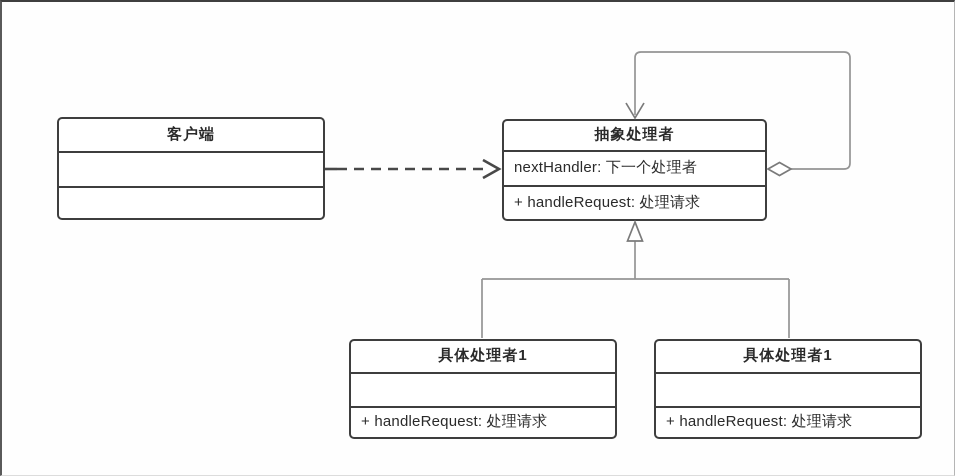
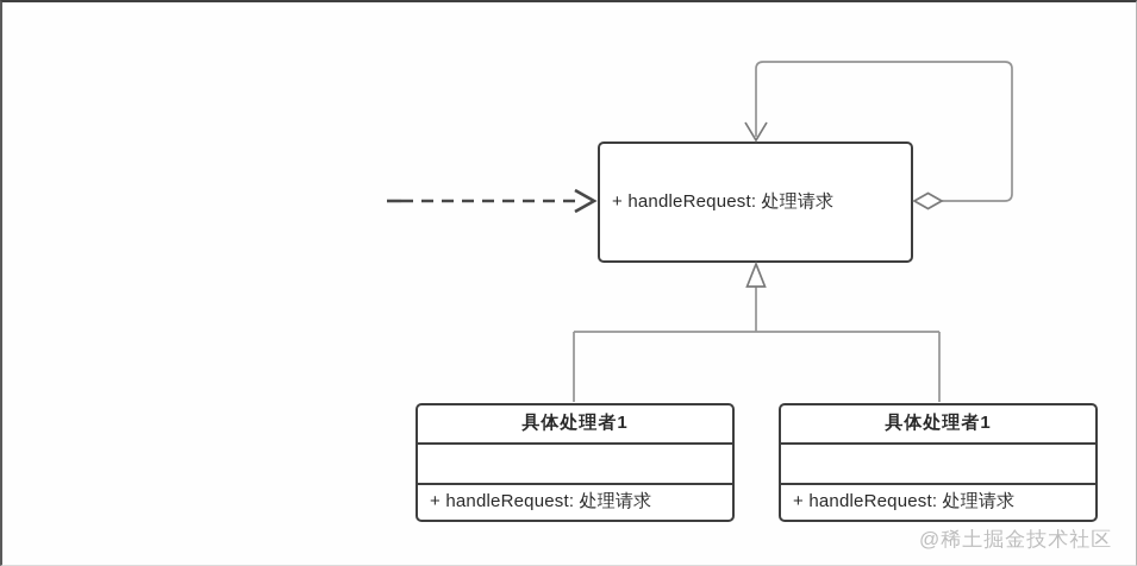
- 客户端
- 抽象处理者
- nextHandler: 下一个处理者
  + handleRequest: 处理请求
  具体处理者1
  + handleRequest: 处理请求
  具体处理者1
  + handleRequest: 处理请求
+ @稀土掘金技术社区
